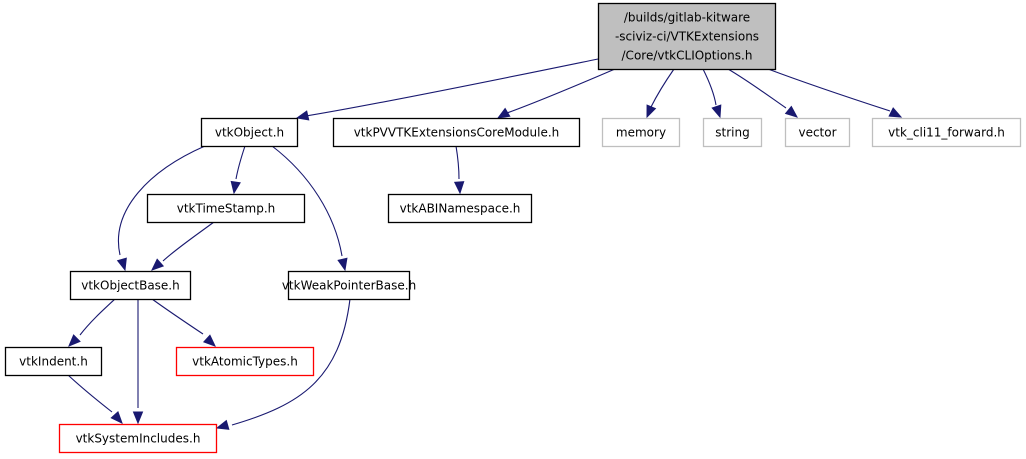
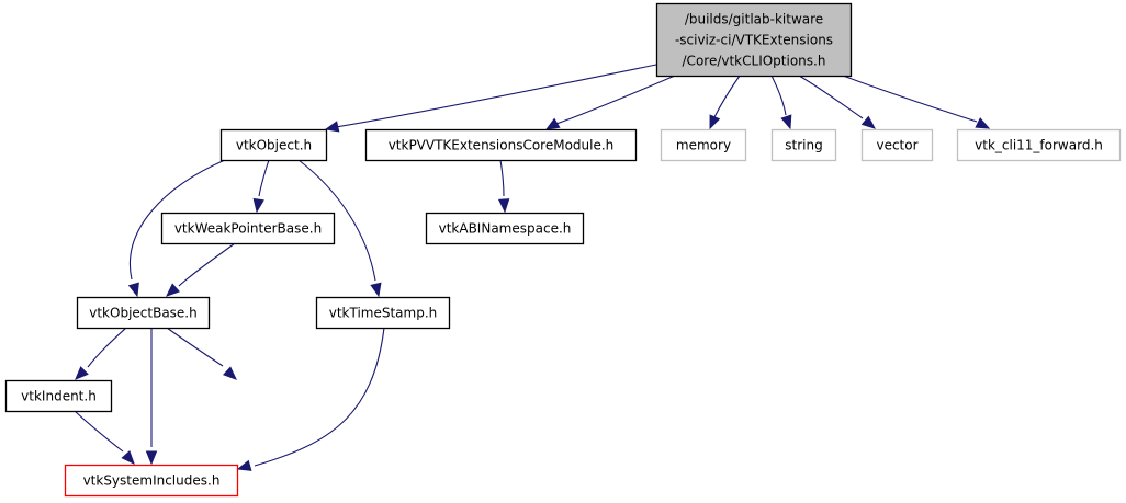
  /builds/gitlab-kitware
  -sciviz-ci/VTKExtensions
  /Core/vtkCLIOptions.h
  vtkObject.h
  vtkPVVTKExtensionsCoreModule.h
  memory
  string
  vector
  vtk_cli11_forward.h
- vtkTimeStamp.h
+ vtkWeakPointerBase.h
  vtkABINamespace.h
  vtkObjectBase.h
- vtkWeakPointerBase.h
+ vtkTimeStamp.h
  vtkIndent.h
- vtkAtomicTypes.h
  vtkSystemIncludes.h
